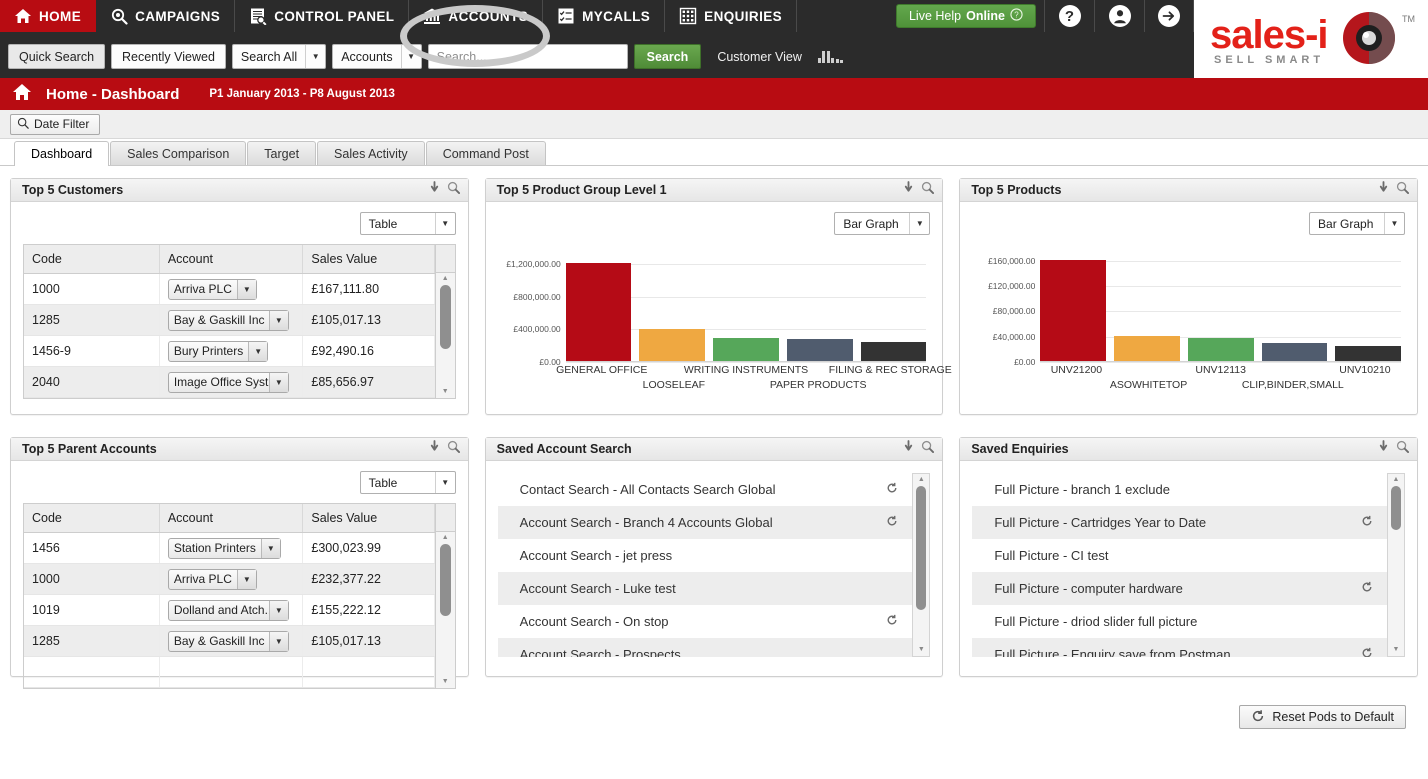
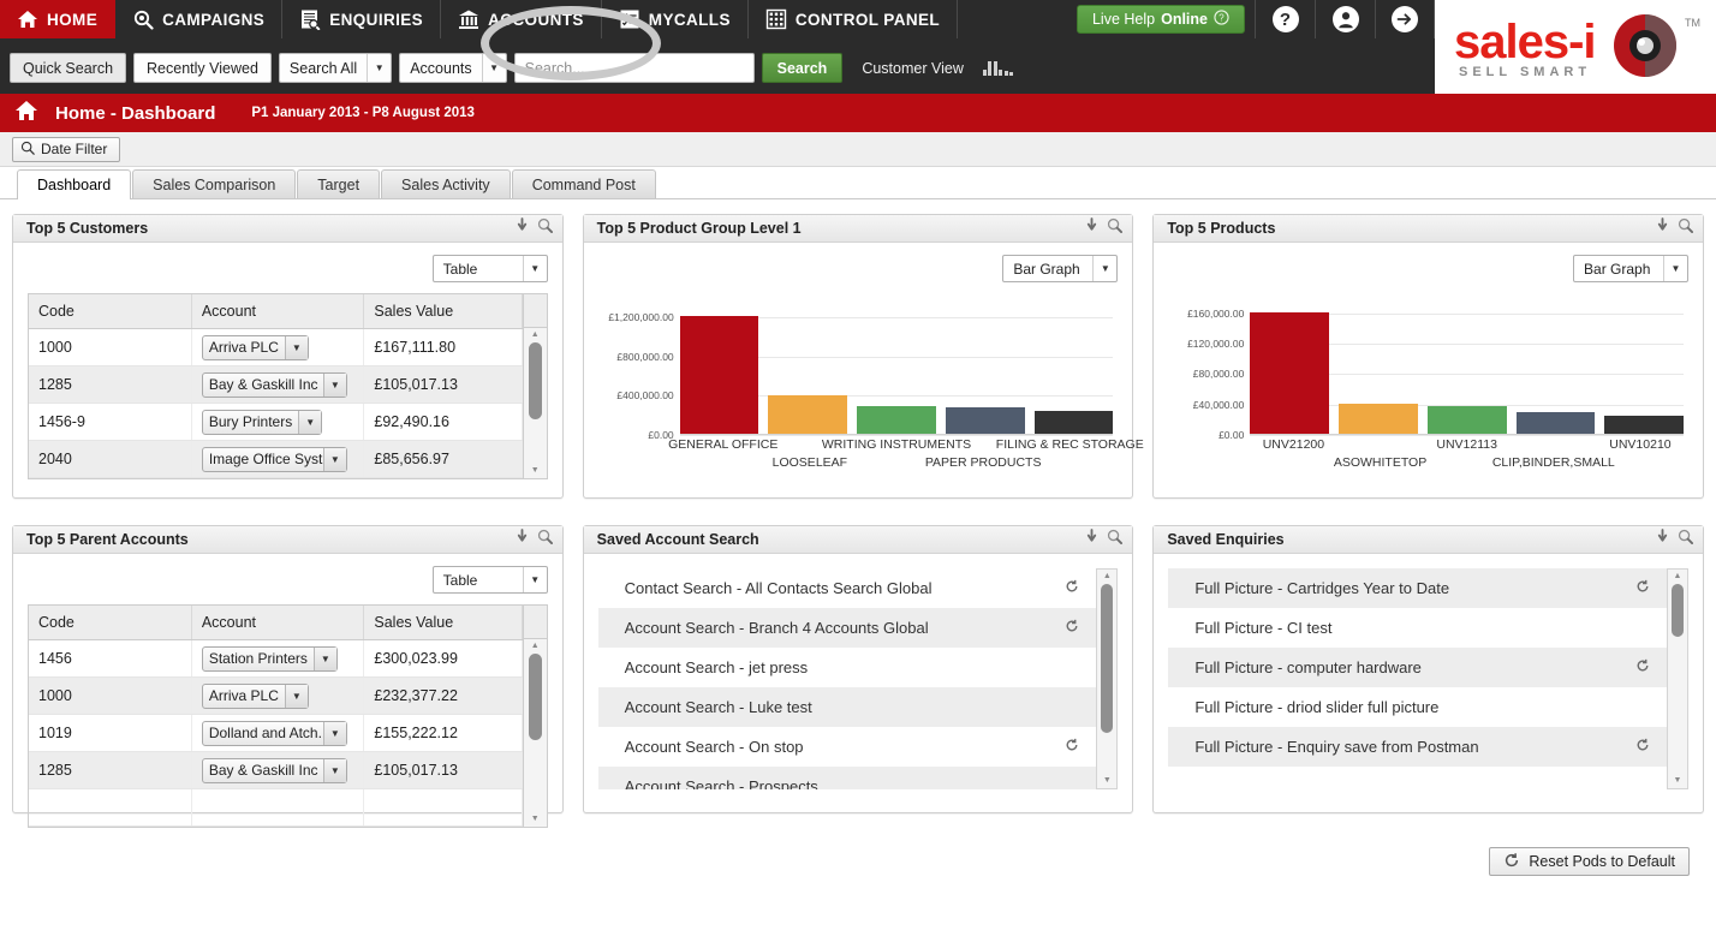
  HOME
  CAMPAIGNS
- CONTROL PANEL
+ ENQUIRIES
  ACCOUNTS
  MYCALLS
- ENQUIRIES
+ CONTROL PANEL
  Quick Search
  Recently Viewed
  Search All
  ▼
  Accounts
  ▼
  Search...
  Search
  Customer View
  Live Help
  Online
  ?
  ?
  sales-i
  TM
  SELL SMART
  Home - Dashboard
  P1 January 2013 - P8 August 2013
  Date Filter
  Dashboard
  Sales Comparison
  Target
  Sales Activity
  Command Post
  Top 5 Customers
  Table
  ▼
  Code	Account	Sales Value
  1000	Arriva PLC ▼	£167,111.80
  1285	Bay & Gaskill Inc ▼	£105,017.13
  1456-9	Bury Printers ▼	£92,490.16
  2040	Image Office Syst ▼	£85,656.97
  Top 5 Product Group Level 1
  Bar Graph
  ▼
  £0.00
  £400,000.00
  £800,000.00
  £1,200,000.00
  GENERAL OFFICE
  LOOSELEAF
  WRITING INSTRUMENTS
  PAPER PRODUCTS
  FILING & REC STORAGE
  Top 5 Products
  Bar Graph
  ▼
  £0.00
  £40,000.00
  £80,000.00
  £120,000.00
  £160,000.00
  UNV21200
  ASOWHITETOP
  UNV12113
  CLIP,BINDER,SMALL
  UNV10210
  Top 5 Parent Accounts
  Table
  ▼
  Code	Account	Sales Value
  1456	Station Printers ▼	£300,023.99
  1000	Arriva PLC ▼	£232,377.22
  1019	Dolland and Atch. ▼	£155,222.12
  1285	Bay & Gaskill Inc ▼	£105,017.13
  Saved Account Search
  Contact Search - All Contacts Search Global
  Account Search - Branch 4 Accounts Global
  Account Search - jet press
  Account Search - Luke test
  Account Search - On stop
  Account Search - Prospects
  Saved Enquiries
- Full Picture - branch 1 exclude
  Full Picture - Cartridges Year to Date
  Full Picture - CI test
  Full Picture - computer hardware
  Full Picture - driod slider full picture
  Full Picture - Enquiry save from Postman
  Reset Pods to Default
